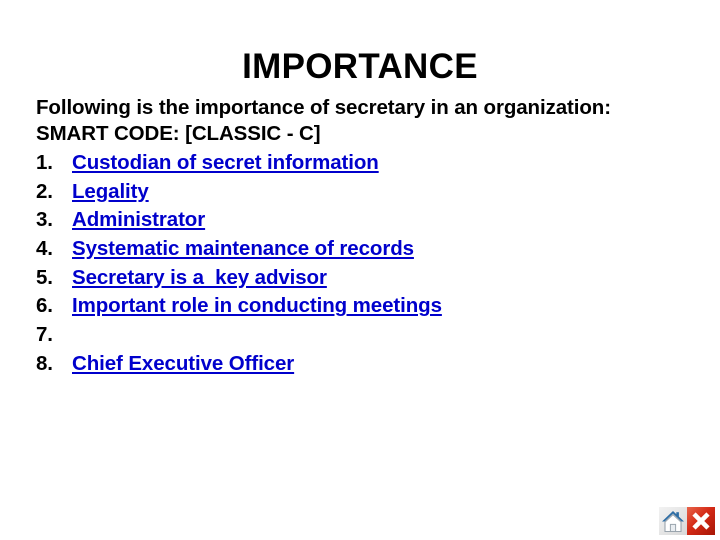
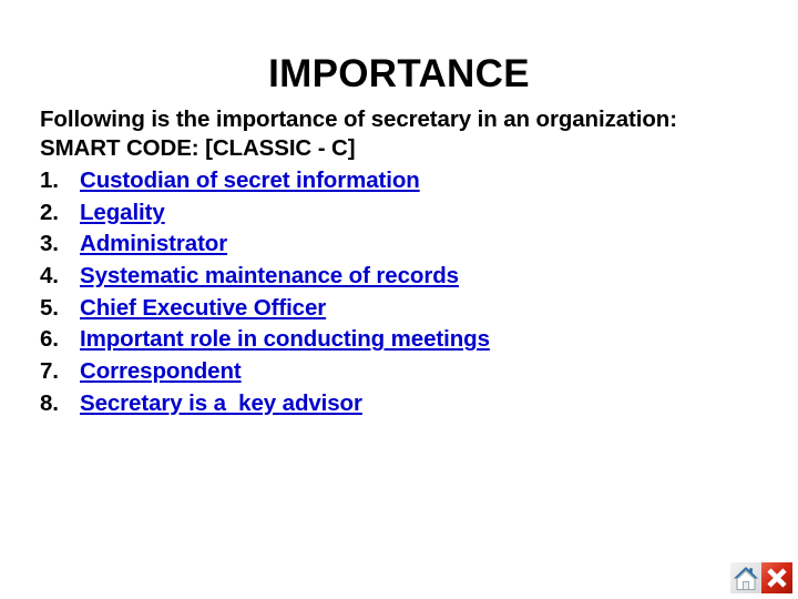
  IMPORTANCE
  Following is the importance of secretary in an organization:
  SMART CODE: [CLASSIC - C]
  1.
  Custodian of secret information
  2.
  Legality
  3.
  Administrator
  4.
  Systematic maintenance of records
  5.
- Secretary is a key advisor
+ Chief Executive Officer
  6.
  Important role in conducting meetings
  7.
+ Correspondent
  8.
- Chief Executive Officer
+ Secretary is a key advisor
